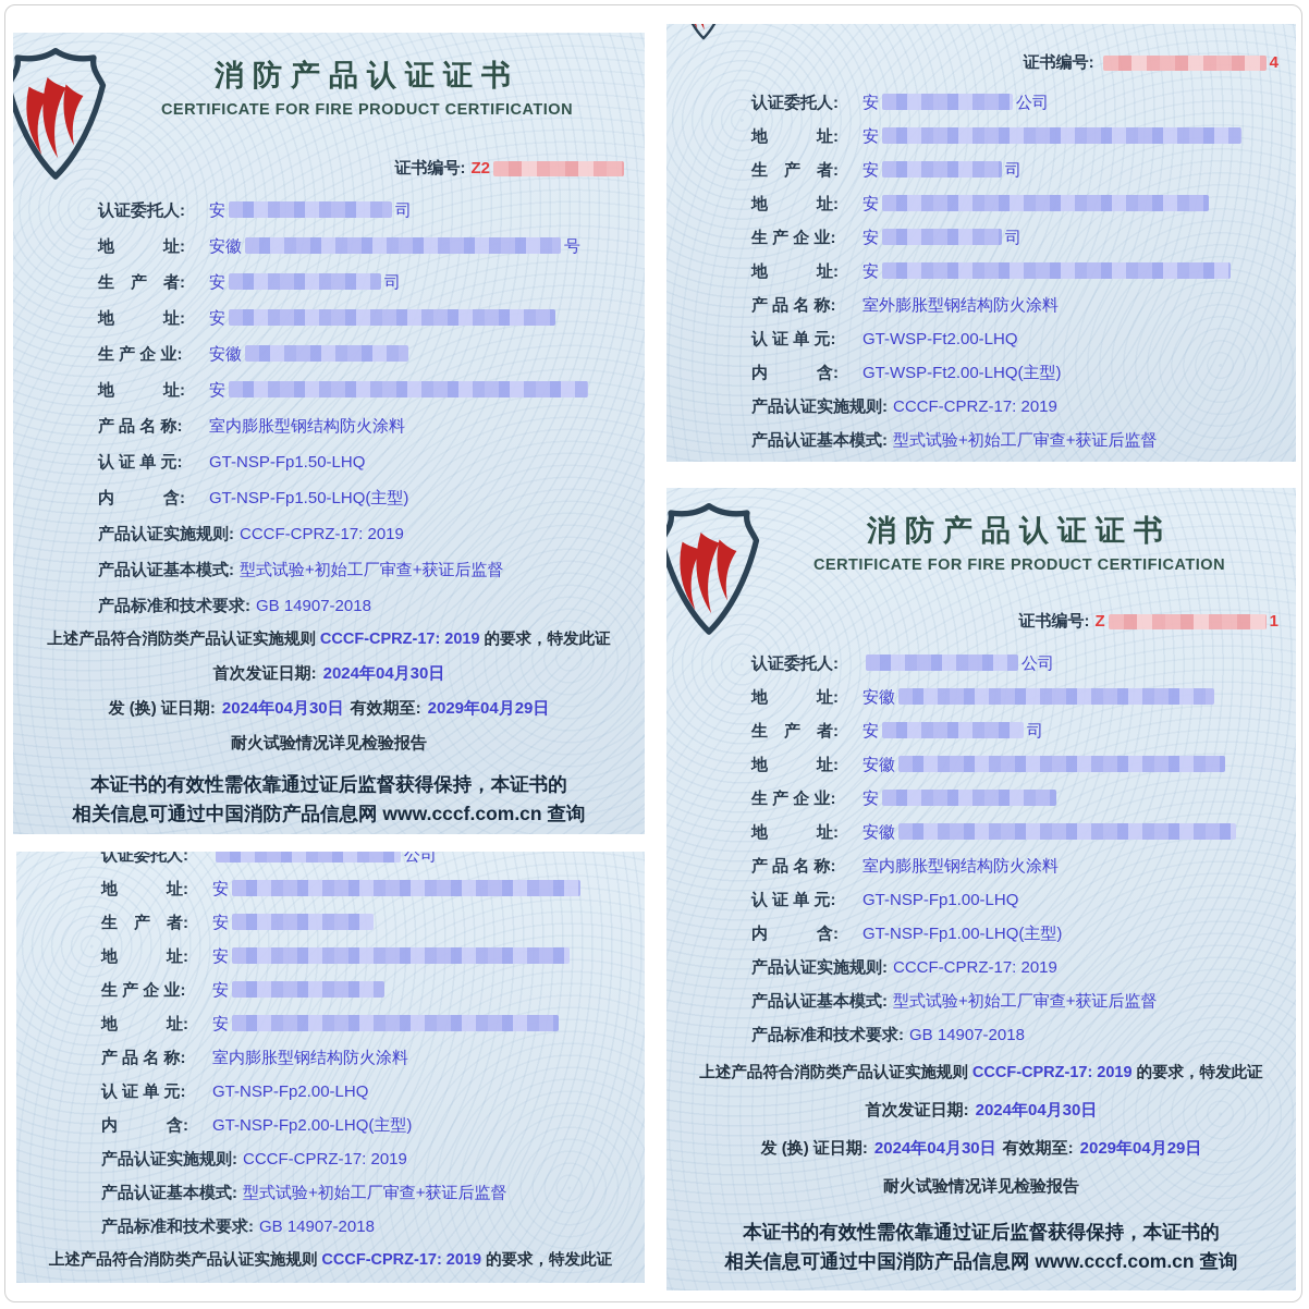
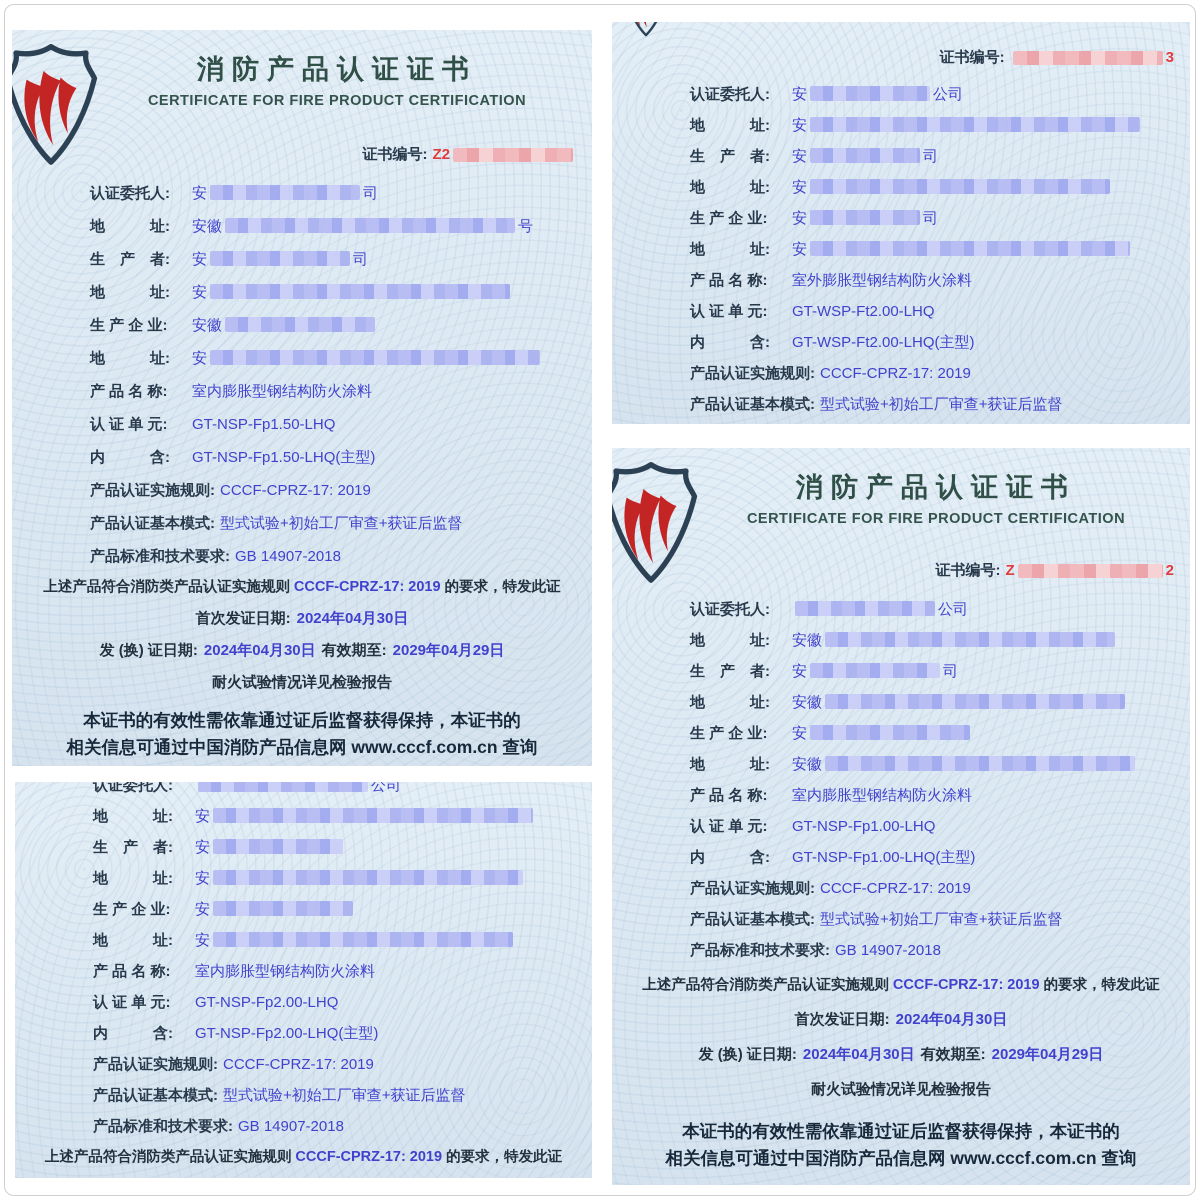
  消防产品认证证书
  CERTIFICATE FOR FIRE PRODUCT CERTIFICATION
  证书编号:
  Z2
  认证委托人: 安 司
  地 址: 安徽 号
  生 产 者: 安 司
  地 址: 安
  生 产 企 业: 安徽
  地 址: 安
  产 品 名 称: 室内膨胀型钢结构防火涂料
  认 证 单 元: GT-NSP-Fp1.50-LHQ
  内 含: GT-NSP-Fp1.50-LHQ(主型)
  产品认证实施规则: CCCF-CPRZ-17: 2019
  产品认证基本模式: 型式试验+初始工厂审查+获证后监督
  产品标准和技术要求: GB 14907-2018
  上述产品符合消防类产品认证实施规则 CCCF-CPRZ-17: 2019 的要求，特发此证
  首次发证日期: 2024年04月30日
  发 (换) 证日期: 2024年04月30日 有效期至: 2029年04月29日
  耐火试验情况详见检验报告
  本证书的有效性需依靠通过证后监督获得保持，本证书的
  相关信息可通过中国消防产品信息网 www.cccf.com.cn 查询
  证书编号:
- 4
+ 3
  认证委托人: 安 公司
  地 址: 安
  生 产 者: 安 司
  地 址: 安
  生 产 企 业: 安 司
  地 址: 安
  产 品 名 称: 室外膨胀型钢结构防火涂料
  认 证 单 元: GT-WSP-Ft2.00-LHQ
  内 含: GT-WSP-Ft2.00-LHQ(主型)
  产品认证实施规则: CCCF-CPRZ-17: 2019
  产品认证基本模式: 型式试验+初始工厂审查+获证后监督
  认证委托人: 公司
  地 址: 安
  生 产 者: 安
  地 址: 安
  生 产 企 业: 安
  地 址: 安
  产 品 名 称: 室内膨胀型钢结构防火涂料
  认 证 单 元: GT-NSP-Fp2.00-LHQ
  内 含: GT-NSP-Fp2.00-LHQ(主型)
  产品认证实施规则: CCCF-CPRZ-17: 2019
  产品认证基本模式: 型式试验+初始工厂审查+获证后监督
  产品标准和技术要求: GB 14907-2018
  上述产品符合消防类产品认证实施规则 CCCF-CPRZ-17: 2019 的要求，特发此证
  消防产品认证证书
  CERTIFICATE FOR FIRE PRODUCT CERTIFICATION
  证书编号:
  Z
- 1
+ 2
  认证委托人: 公司
  地 址: 安徽
  生 产 者: 安 司
  地 址: 安徽
  生 产 企 业: 安
  地 址: 安徽
  产 品 名 称: 室内膨胀型钢结构防火涂料
  认 证 单 元: GT-NSP-Fp1.00-LHQ
  内 含: GT-NSP-Fp1.00-LHQ(主型)
  产品认证实施规则: CCCF-CPRZ-17: 2019
  产品认证基本模式: 型式试验+初始工厂审查+获证后监督
  产品标准和技术要求: GB 14907-2018
  上述产品符合消防类产品认证实施规则 CCCF-CPRZ-17: 2019 的要求，特发此证
  首次发证日期: 2024年04月30日
  发 (换) 证日期: 2024年04月30日 有效期至: 2029年04月29日
  耐火试验情况详见检验报告
  本证书的有效性需依靠通过证后监督获得保持，本证书的
  相关信息可通过中国消防产品信息网 www.cccf.com.cn 查询
